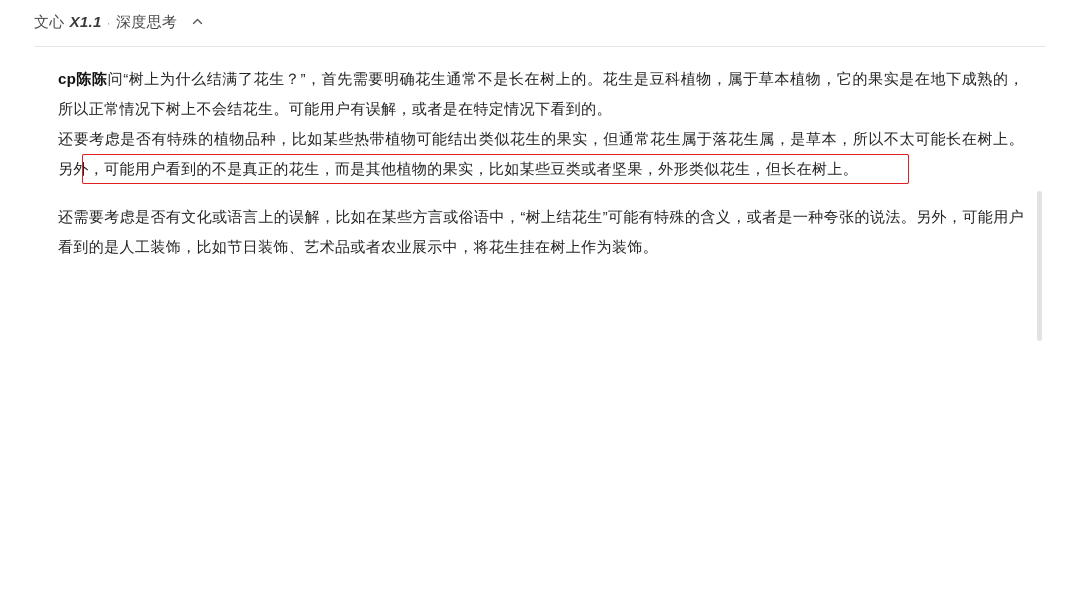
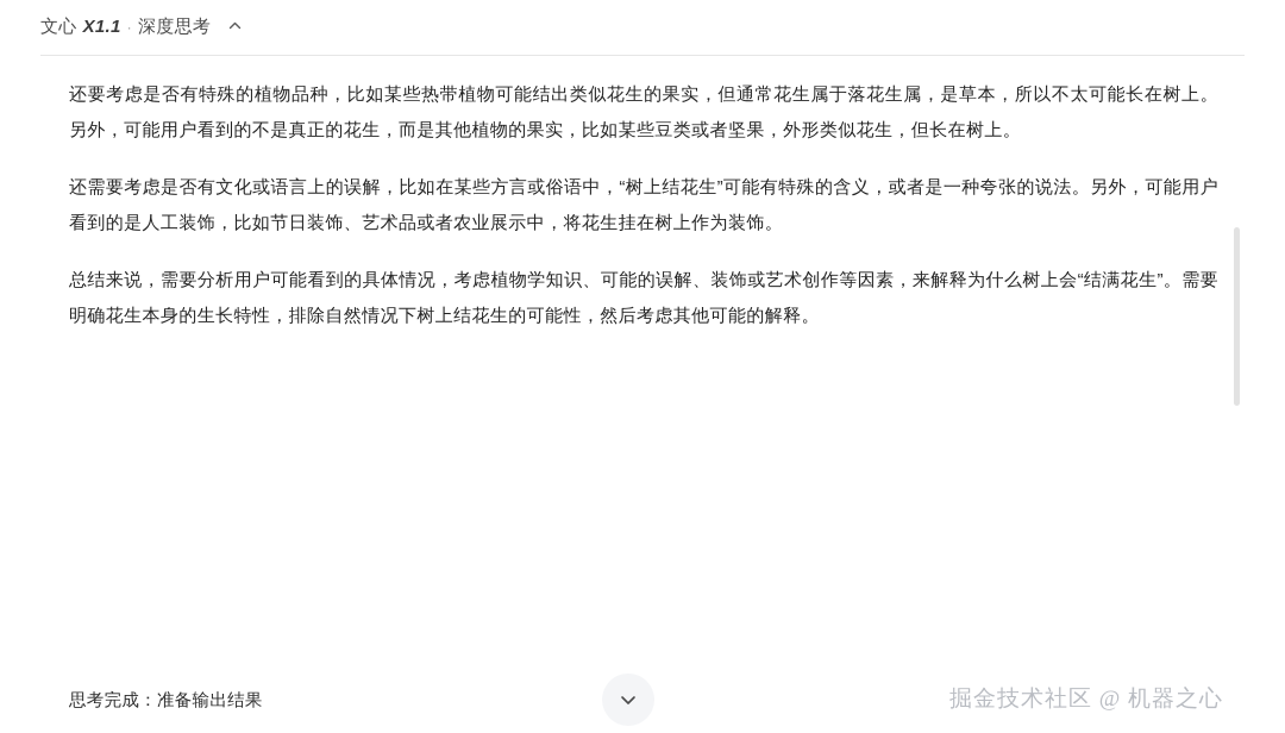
  文心
  X1.1
  ·
  深度思考
- cp陈陈问“树上为什么结满了花生？”，首先需要明确花生通常不是长在树上的。花生是豆科植物，属于草本植物，它的果实是在地下成熟的，所以正常情况下树上不会结花生。可能用户有误解，或者是在特定情况下看到的。
  还要考虑是否有特殊的植物品种，比如某些热带植物可能结出类似花生的果实，但通常花生属于落花生属，是草本，所以不太可能长在树上。另外，可能用户看到的不是真正的花生，而是其他植物的果实，比如某些豆类或者坚果，外形类似花生，但长在树上。
  还需要考虑是否有文化或语言上的误解，比如在某些方言或俗语中，“树上结花生”可能有特殊的含义，或者是一种夸张的说法。另外，可能用户看到的是人工装饰，比如节日装饰、艺术品或者农业展示中，将花生挂在树上作为装饰。
+ 总结来说，需要分析用户可能看到的具体情况，考虑植物学知识、可能的误解、装饰或艺术创作等因素，来解释为什么树上会“结满花生”。需要明确花生本身的生长特性，排除自然情况下树上结花生的可能性，然后考虑其他可能的解释。
+ 思考完成：准备输出结果
+ 掘金技术社区 @ 机器之心
